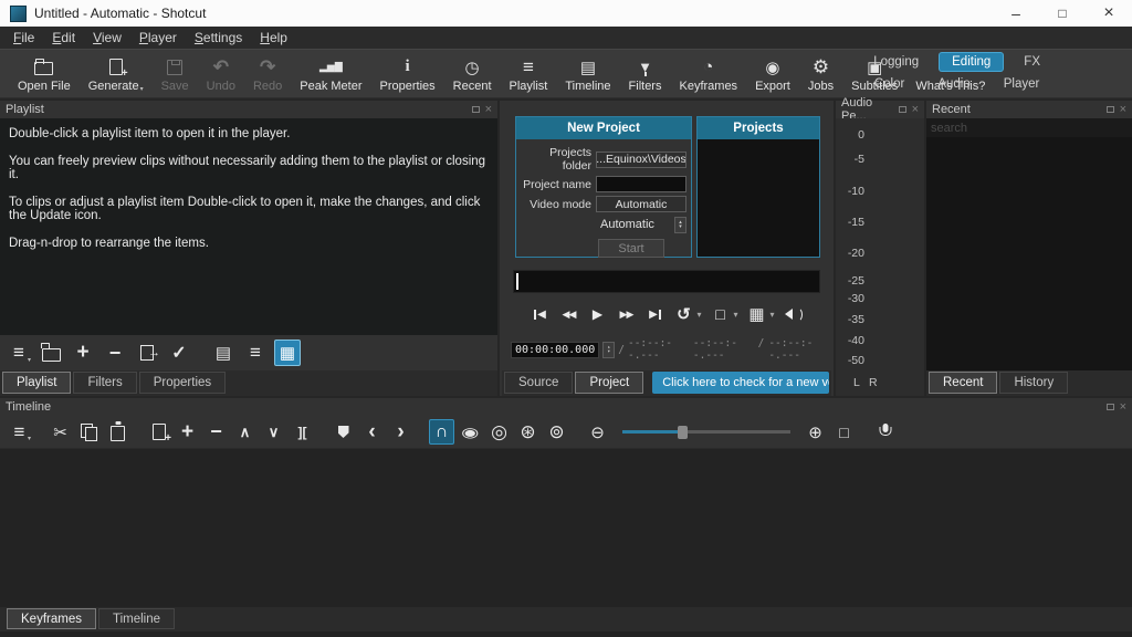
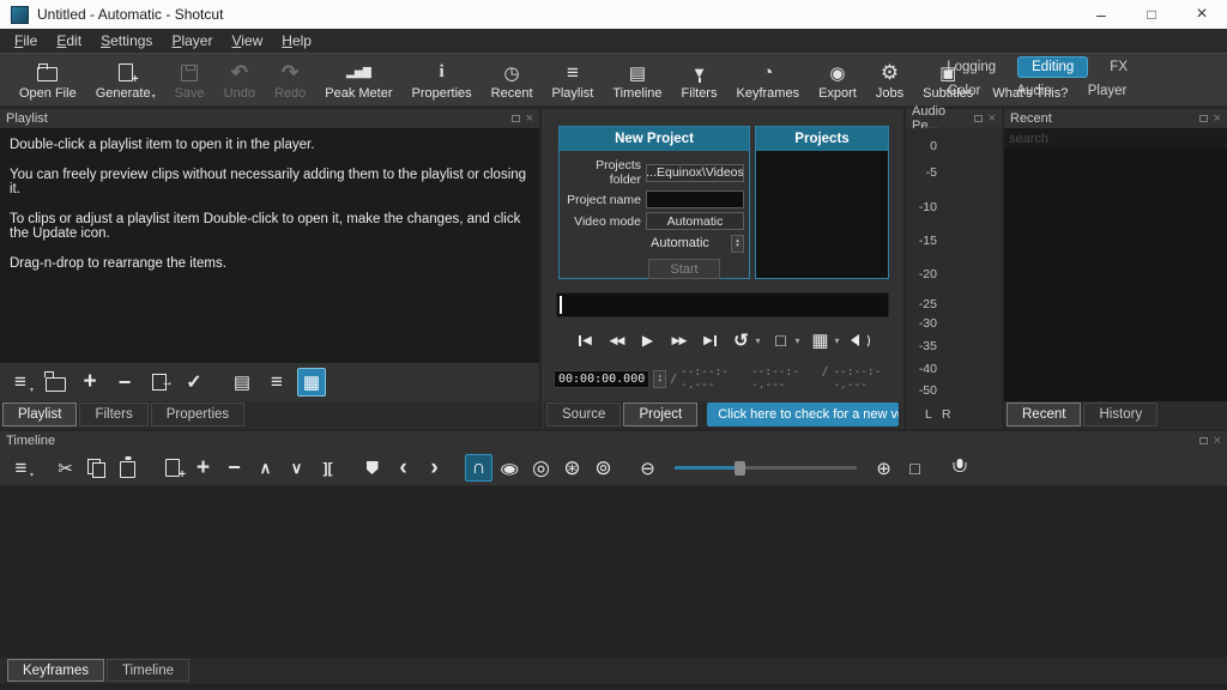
  Untitled - Automatic - Shotcut
  File
  Edit
- View
+ Settings
  Player
- Settings
+ View
  Help
  Open File
  Generate
  Save
  Undo
  Redo
  Peak Meter
  Properties
  Recent
  Playlist
  Timeline
  Filters
  Keyframes
  Export
  Jobs
  Subtitles
  What's This?
  Logging
  Editing
  FX
  Color
  Audio
  Player
  Playlist
  Double-click a playlist item to open it in the player.
  You can freely preview clips without necessarily adding them to the playlist or closing it.
  To clips or adjust a playlist item Double-click to open it, make the changes, and click the Update icon.
  Drag-n-drop to rearrange the items.
  Playlist
  Filters
  Properties
  New Project
  Projects folder
  ...Equinox\Videos
  Project name
  Video mode
  Automatic
  Automatic
  Start
  Projects
  ▾
  ▾
  ▾
  00:00:00.000
  /
  --:--:--.---
  --:--:--.---
  /
  --:--:--.---
  Source
  Project
  Click here to check for a new v
  Audio Pe...
  0
  -5
  -10
  -15
  -20
  -25
  -30
  -35
  -40
  -50
  L
  R
  Recent
  search
  Recent
  History
  Timeline
  Keyframes
  Timeline
